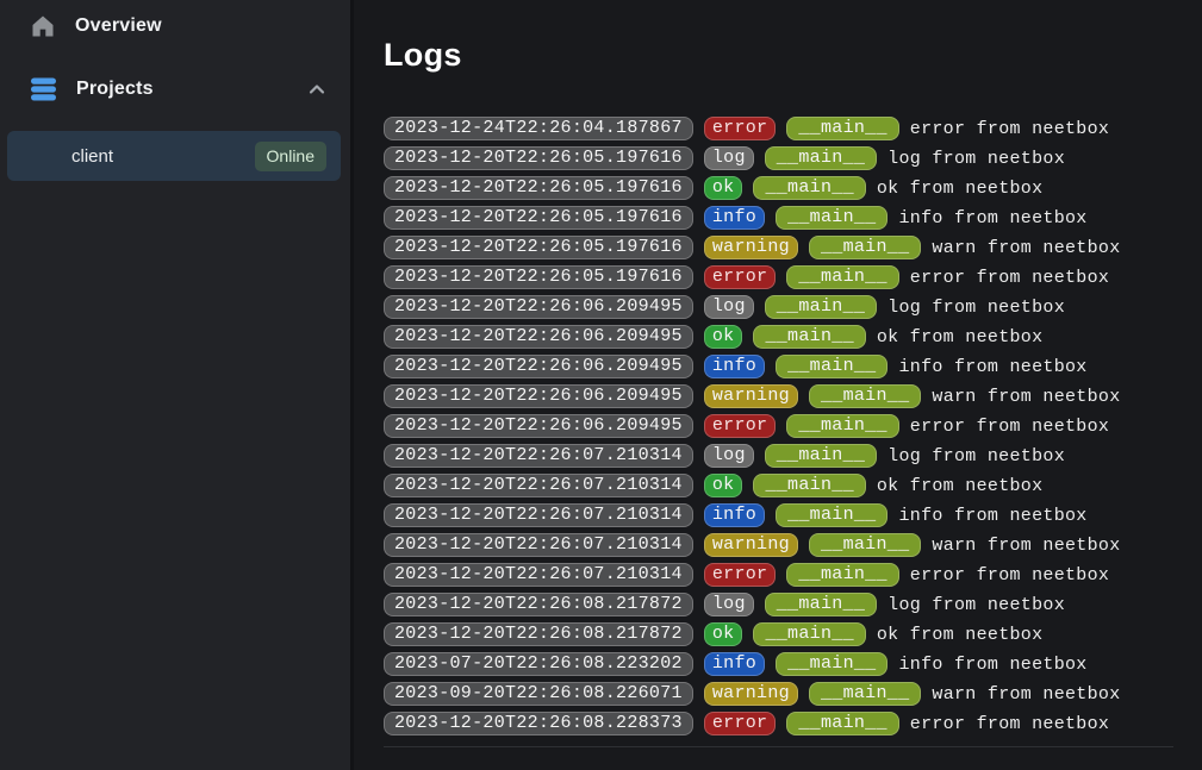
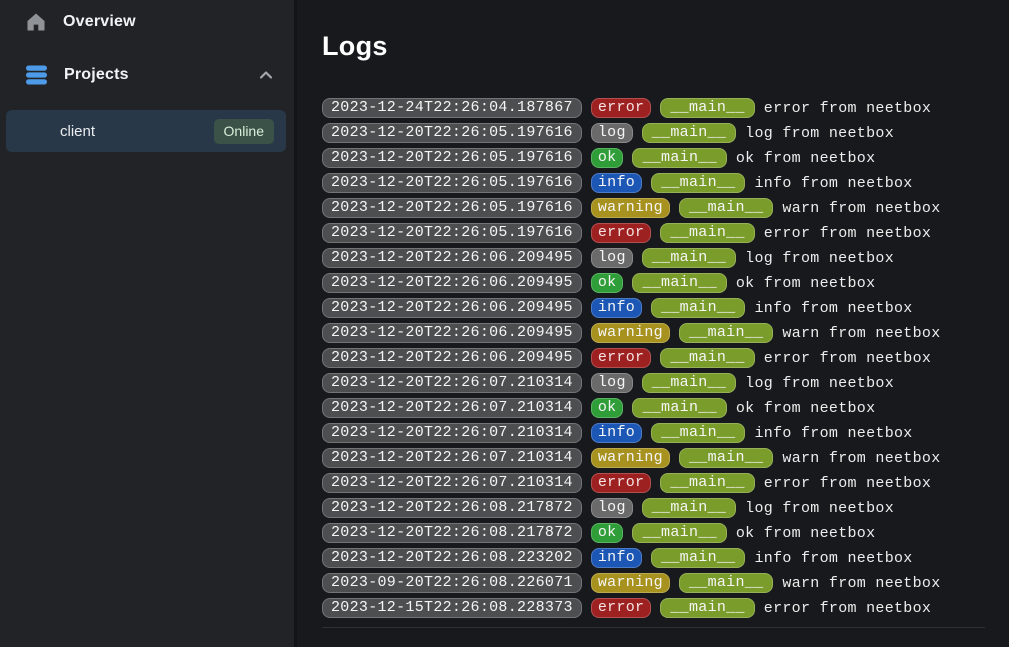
  Overview
  Projects
  client
  Online
  Logs
  2023-12-24T22:26:04.187867
  error
  __main__
  error from neetbox
  2023-12-20T22:26:05.197616
  log
  __main__
  log from neetbox
  2023-12-20T22:26:05.197616
  ok
  __main__
  ok from neetbox
  2023-12-20T22:26:05.197616
  info
  __main__
  info from neetbox
  2023-12-20T22:26:05.197616
  warning
  __main__
  warn from neetbox
  2023-12-20T22:26:05.197616
  error
  __main__
  error from neetbox
  2023-12-20T22:26:06.209495
  log
  __main__
  log from neetbox
  2023-12-20T22:26:06.209495
  ok
  __main__
  ok from neetbox
  2023-12-20T22:26:06.209495
  info
  __main__
  info from neetbox
  2023-12-20T22:26:06.209495
  warning
  __main__
  warn from neetbox
  2023-12-20T22:26:06.209495
  error
  __main__
  error from neetbox
  2023-12-20T22:26:07.210314
  log
  __main__
  log from neetbox
  2023-12-20T22:26:07.210314
  ok
  __main__
  ok from neetbox
  2023-12-20T22:26:07.210314
  info
  __main__
  info from neetbox
  2023-12-20T22:26:07.210314
  warning
  __main__
  warn from neetbox
  2023-12-20T22:26:07.210314
  error
  __main__
  error from neetbox
  2023-12-20T22:26:08.217872
  log
  __main__
  log from neetbox
  2023-12-20T22:26:08.217872
  ok
  __main__
  ok from neetbox
- 2023-07-20T22:26:08.223202
+ 2023-12-20T22:26:08.223202
  info
  __main__
  info from neetbox
  2023-09-20T22:26:08.226071
  warning
  __main__
  warn from neetbox
- 2023-12-20T22:26:08.228373
+ 2023-12-15T22:26:08.228373
  error
  __main__
  error from neetbox
